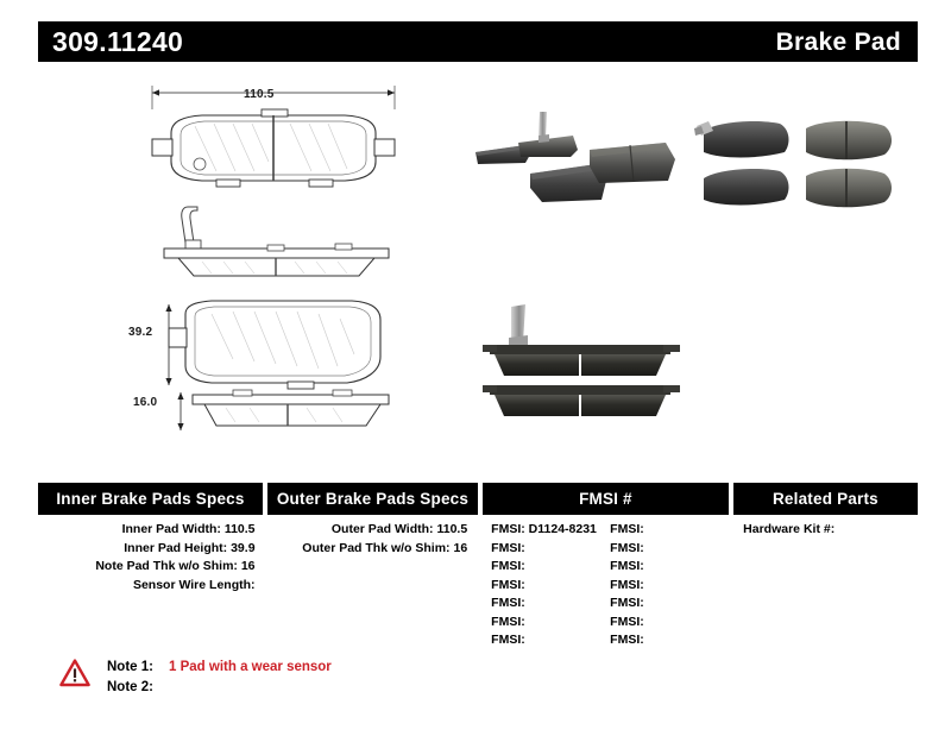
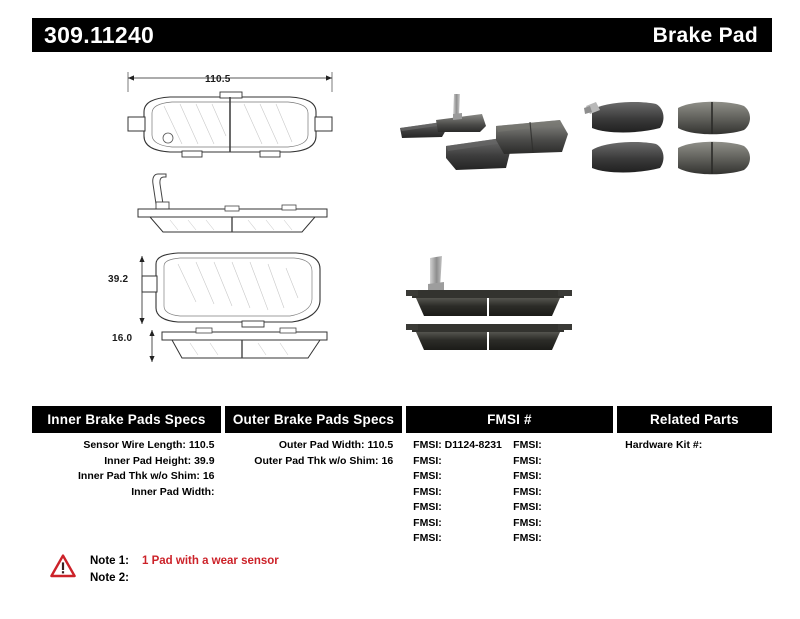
  309.11240
  Brake Pad
  110.5
  39.2
  16.0
  Inner Brake Pads Specs
  Outer Brake Pads Specs
  FMSI #
  Related Parts
- Inner Pad Width: 110.5
+ Sensor Wire Length: 110.5
  Inner Pad Height: 39.9
- Note Pad Thk w/o Shim: 16
+ Inner Pad Thk w/o Shim: 16
- Sensor Wire Length:
+ Inner Pad Width:
  Outer Pad Width: 110.5
  Outer Pad Thk w/o Shim: 16
  FMSI: D1124-8231
  FMSI:
  FMSI:
  FMSI:
  FMSI:
  FMSI:
  FMSI:
  FMSI:
  FMSI:
  FMSI:
  FMSI:
  FMSI:
  FMSI:
  FMSI:
  Hardware Kit #:
  Note 1:
  1 Pad with a wear sensor
  Note 2:
